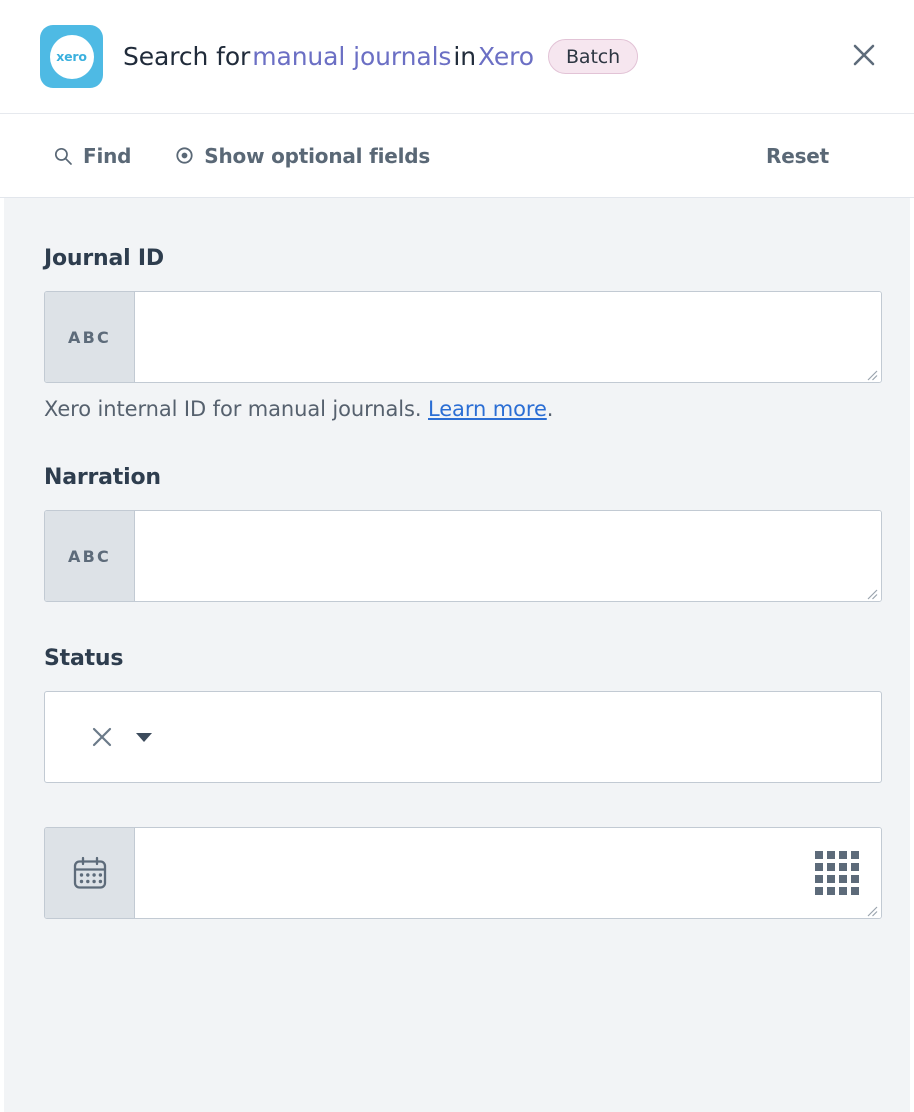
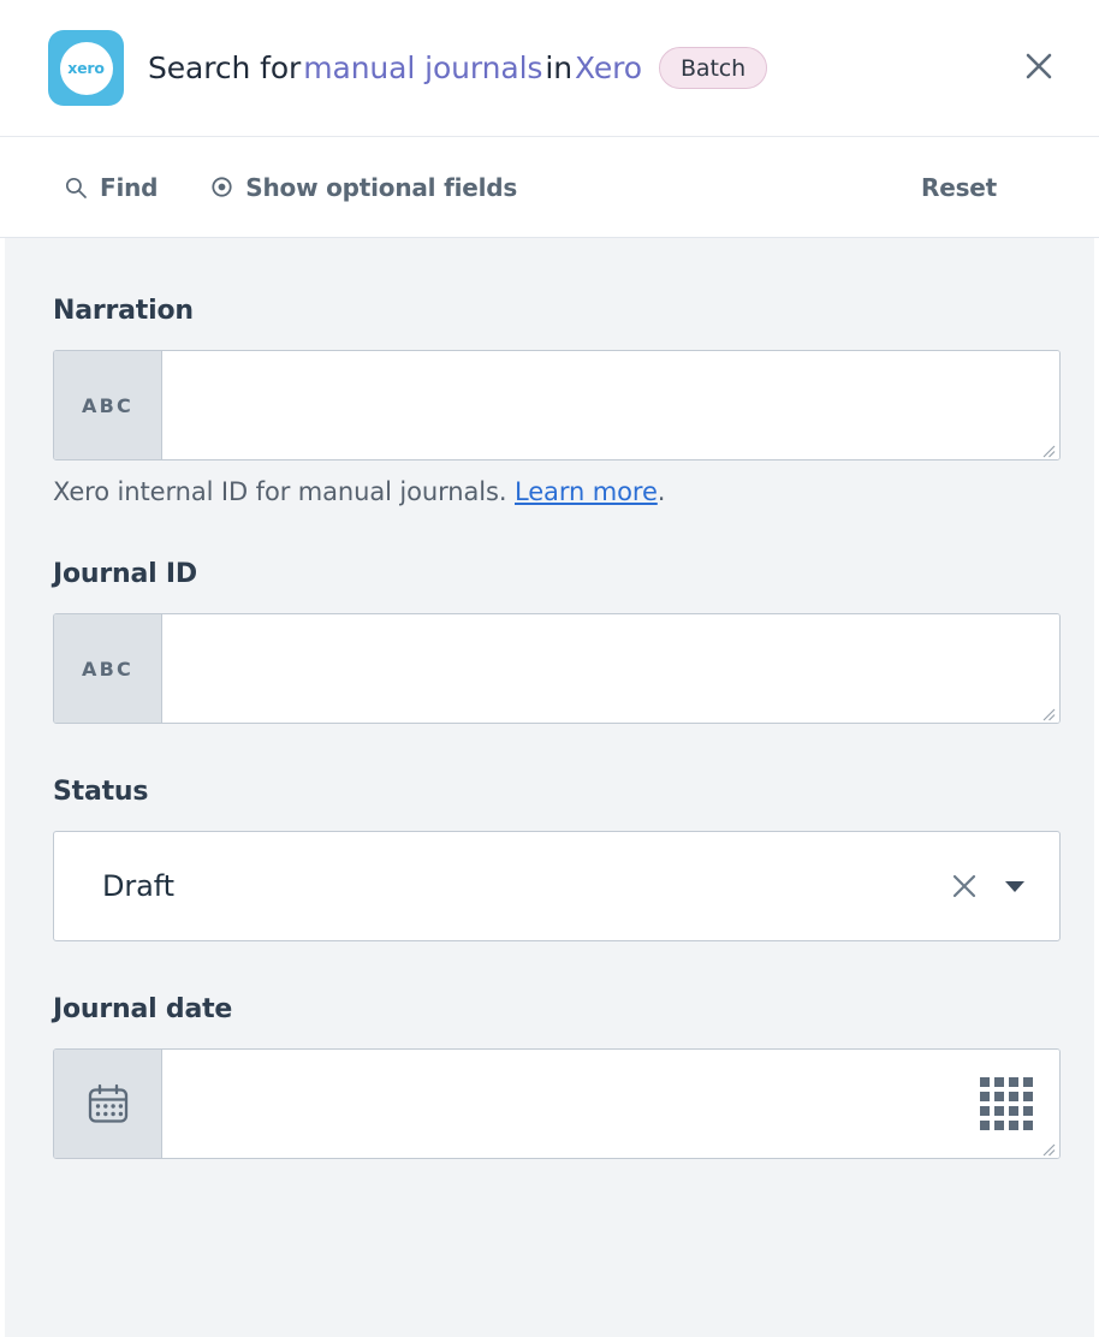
  xero
  Search for
  manual journals
  in
  Xero
  Batch
  Find
  Show optional fields
  Reset
- Journal ID
+ Narration
  ABC
  Xero internal ID for manual journals. Learn more.
- Narration
+ Journal ID
  ABC
  Status
+ Draft
+ Journal date
